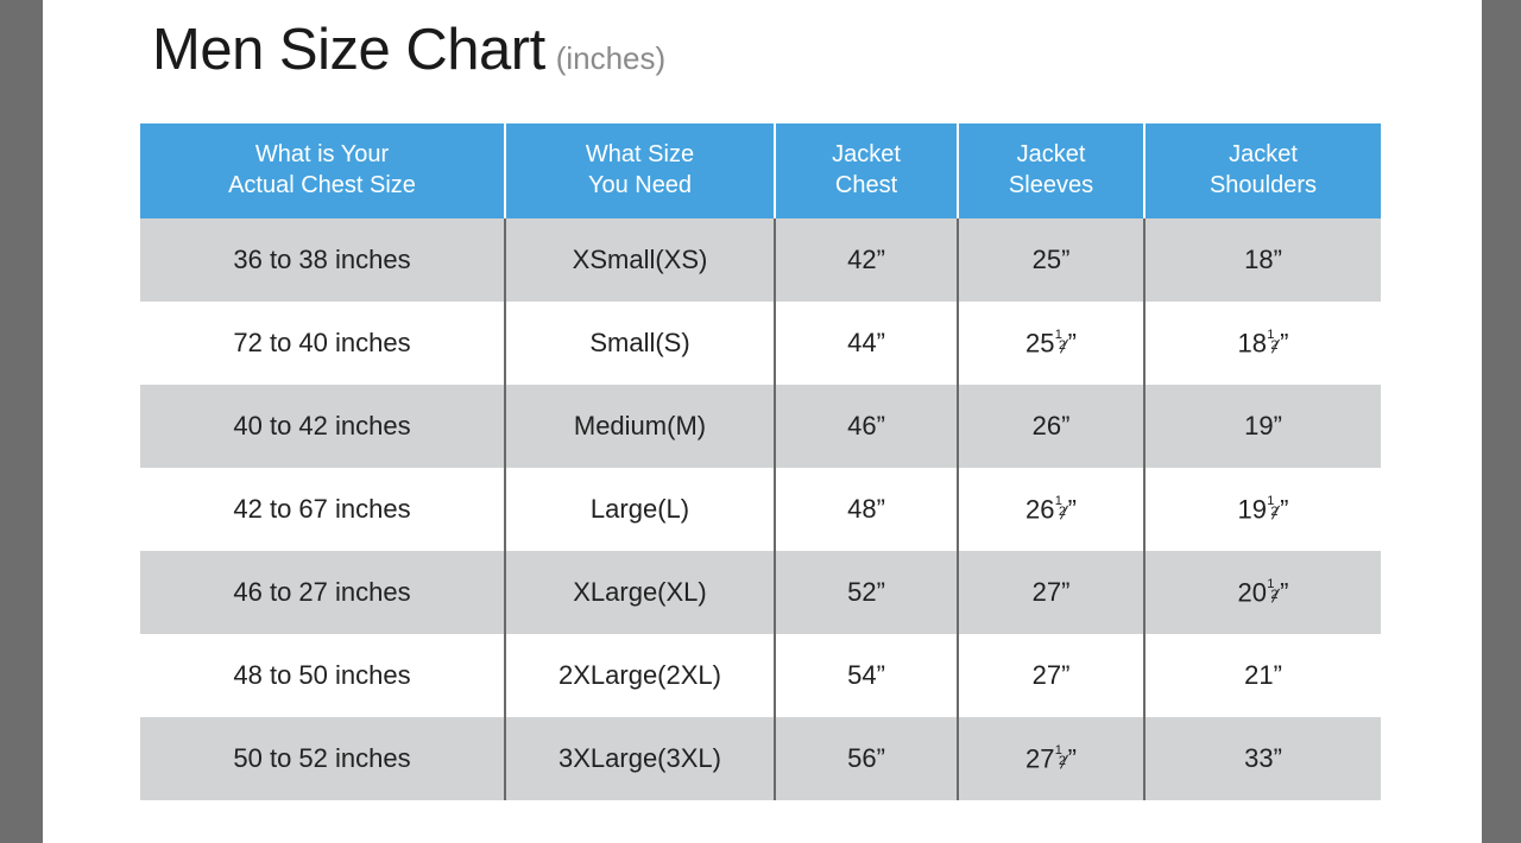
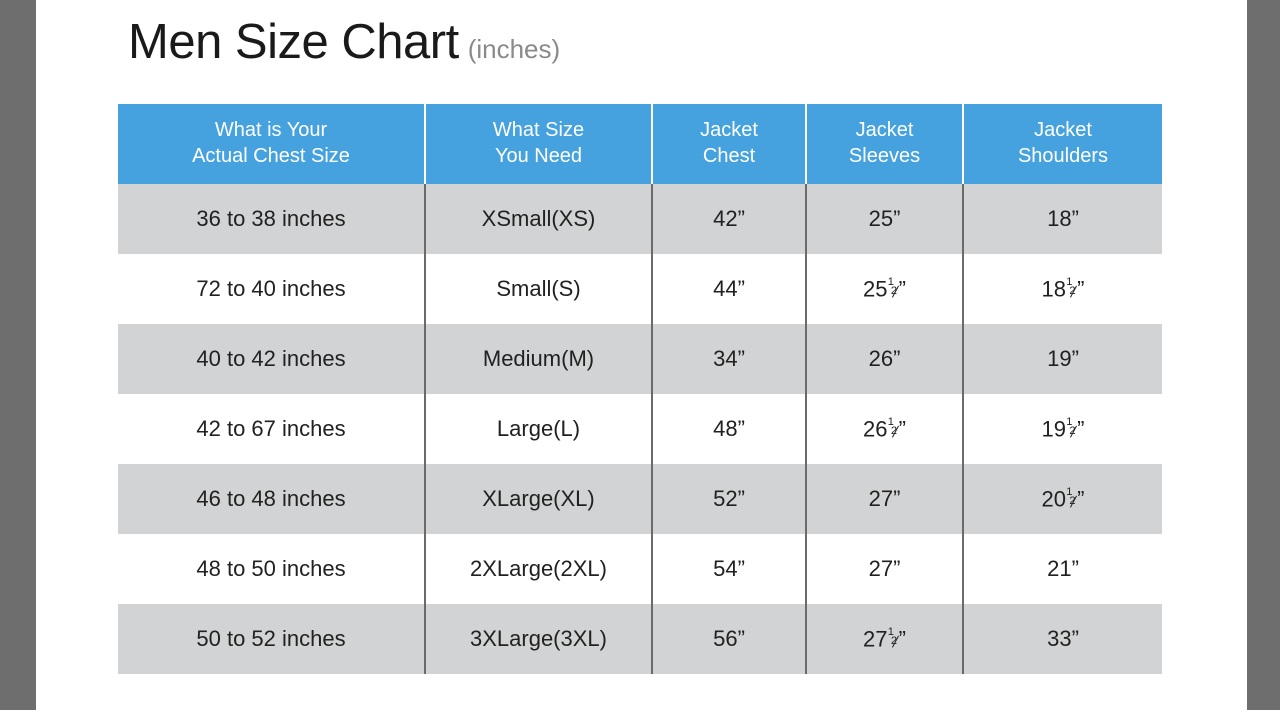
  Men Size Chart (inches)
  What is YourActual Chest Size	What SizeYou Need	JacketChest	JacketSleeves	JacketShoulders
  36 to 38 inches	XSmall(XS)	42”	25”	18”
  72 to 40 inches	Small(S)	44”	2512 ”	1812 ”
- 40 to 42 inches	Medium(M)	46”	26”	19”
+ 40 to 42 inches	Medium(M)	34”	26”	19”
  42 to 67 inches	Large(L)	48”	2612 ”	1912 ”
- 46 to 27 inches	XLarge(XL)	52”	27”	2012 ”
+ 46 to 48 inches	XLarge(XL)	52”	27”	2012 ”
  48 to 50 inches	2XLarge(2XL)	54”	27”	21”
  50 to 52 inches	3XLarge(3XL)	56”	2712 ”	33”
